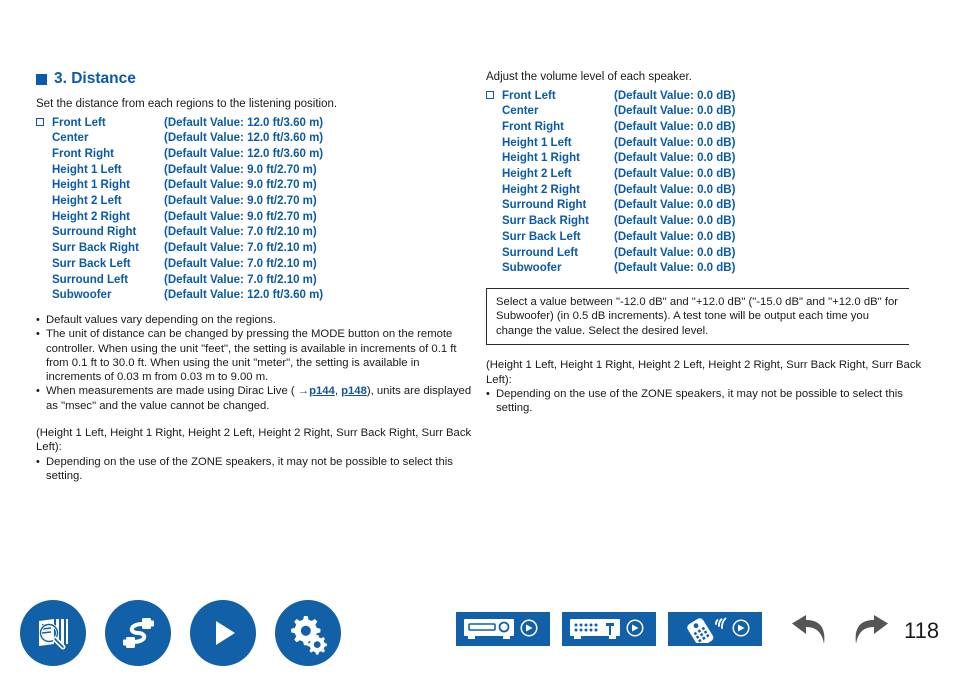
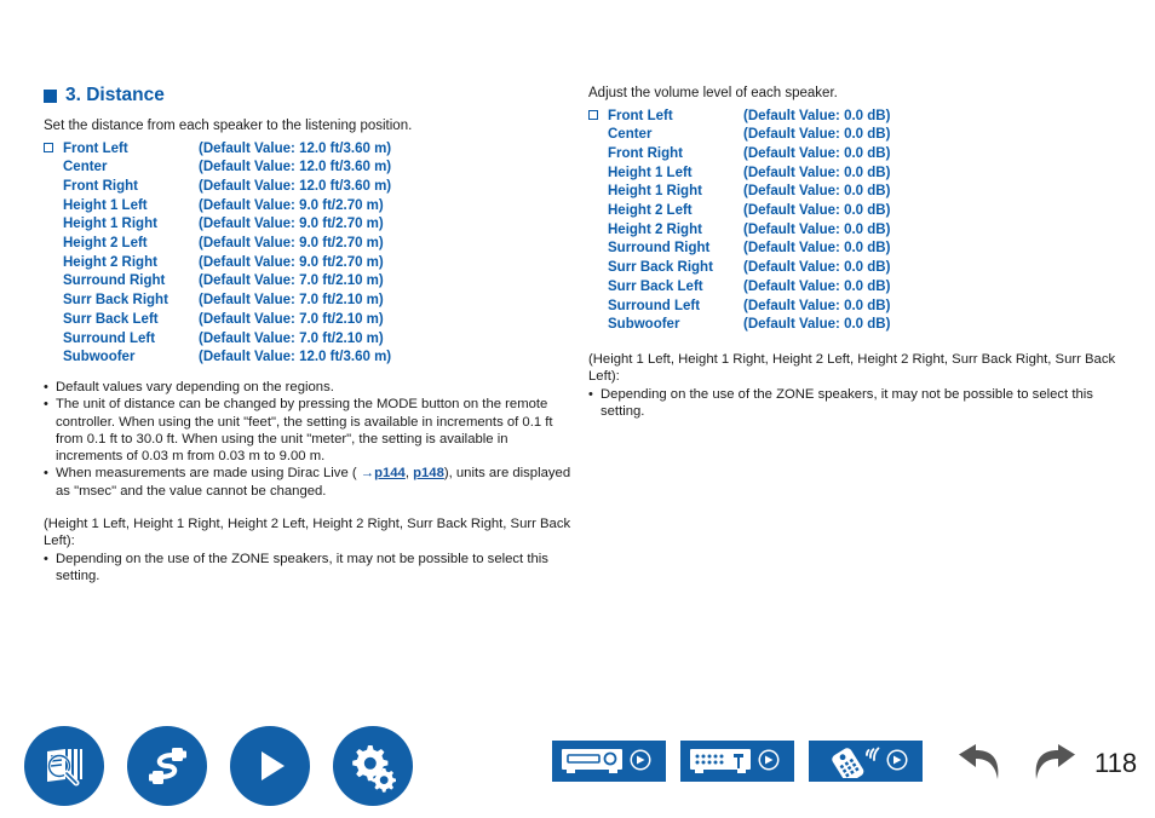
  3. Distance
- Set the distance from each regions to the listening position.
+ Set the distance from each speaker to the listening position.
  Front Left
  (Default Value: 12.0 ft/3.60 m)
  Center
  (Default Value: 12.0 ft/3.60 m)
  Front Right
  (Default Value: 12.0 ft/3.60 m)
  Height 1 Left
  (Default Value: 9.0 ft/2.70 m)
  Height 1 Right
  (Default Value: 9.0 ft/2.70 m)
  Height 2 Left
  (Default Value: 9.0 ft/2.70 m)
  Height 2 Right
  (Default Value: 9.0 ft/2.70 m)
  Surround Right
  (Default Value: 7.0 ft/2.10 m)
  Surr Back Right
  (Default Value: 7.0 ft/2.10 m)
  Surr Back Left
  (Default Value: 7.0 ft/2.10 m)
  Surround Left
  (Default Value: 7.0 ft/2.10 m)
  Subwoofer
  (Default Value: 12.0 ft/3.60 m)
  •
  Default values vary depending on the regions.
  •
  The unit of distance can be changed by pressing the MODE button on the remote controller. When using the unit "feet", the setting is available in increments of 0.1 ft from 0.1 ft to 30.0 ft. When using the unit "meter", the setting is available in increments of 0.03 m from 0.03 m to 9.00 m.
  •
  When measurements are made using Dirac Live ( →p144, p148), units are displayed as "msec" and the value cannot be changed.
  (Height 1 Left, Height 1 Right, Height 2 Left, Height 2 Right, Surr Back Right, Surr Back Left):
  •
  Depending on the use of the ZONE speakers, it may not be possible to select this setting.
  Adjust the volume level of each speaker.
  Front Left
  (Default Value: 0.0 dB)
  Center
  (Default Value: 0.0 dB)
  Front Right
  (Default Value: 0.0 dB)
  Height 1 Left
  (Default Value: 0.0 dB)
  Height 1 Right
  (Default Value: 0.0 dB)
  Height 2 Left
  (Default Value: 0.0 dB)
  Height 2 Right
  (Default Value: 0.0 dB)
  Surround Right
  (Default Value: 0.0 dB)
  Surr Back Right
  (Default Value: 0.0 dB)
  Surr Back Left
  (Default Value: 0.0 dB)
  Surround Left
  (Default Value: 0.0 dB)
  Subwoofer
  (Default Value: 0.0 dB)
- Select a value between "-12.0 dB" and "+12.0 dB" ("-15.0 dB" and "+12.0 dB" for Subwoofer) (in 0.5 dB increments). A test tone will be output each time you change the value. Select the desired level.
  (Height 1 Left, Height 1 Right, Height 2 Left, Height 2 Right, Surr Back Right, Surr Back Left):
  •
  Depending on the use of the ZONE speakers, it may not be possible to select this setting.
  118
